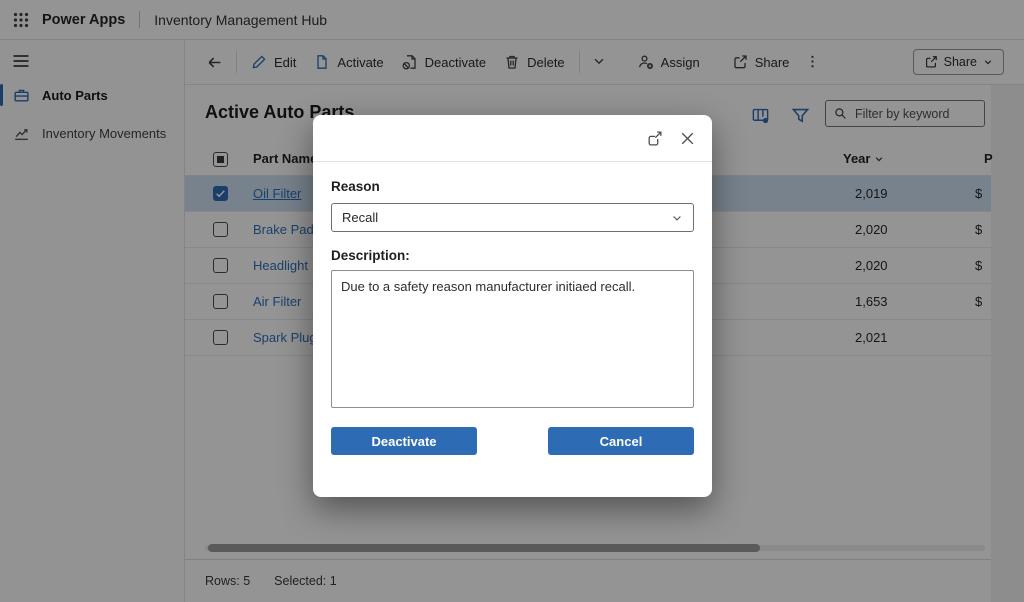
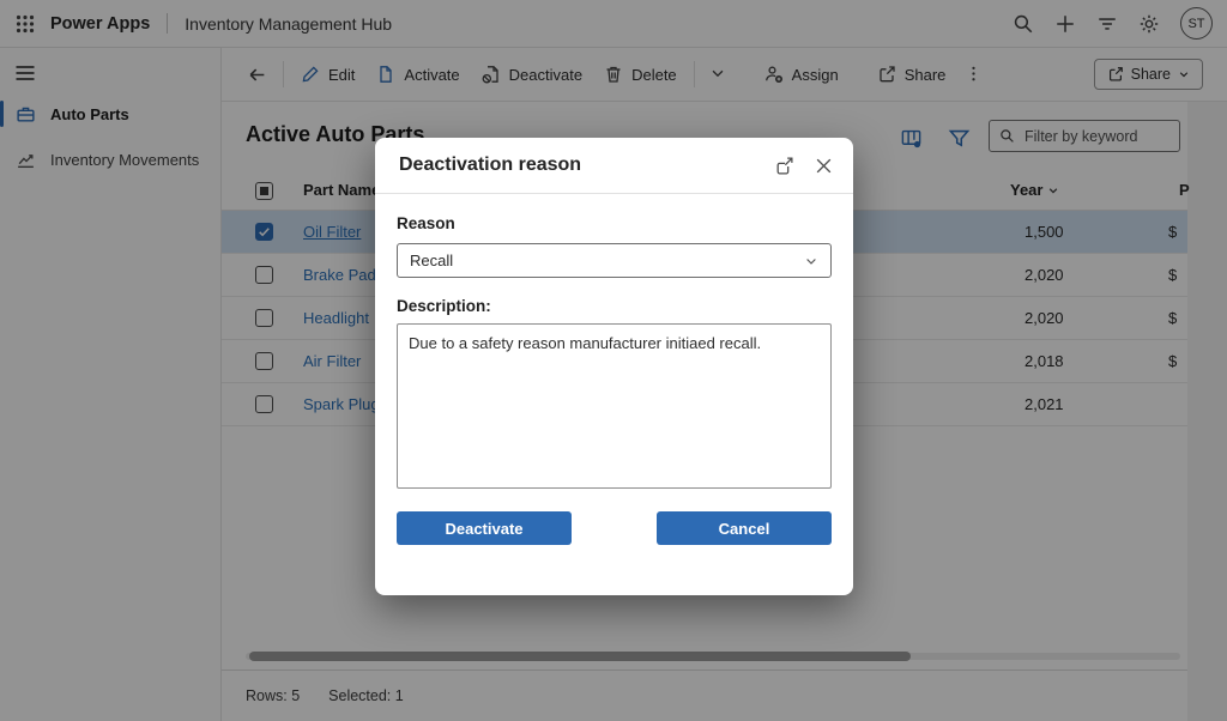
  Power Apps
  Inventory Management Hub
+ ST
  Auto Parts
  Inventory Movements
  Edit
  Activate
  Deactivate
  Delete
  Assign
  Share
  Share
  Active Auto Parts
  Filter by keyword
  Part Nam
  Year
  P
  Oil Filter
- 2,019
+ 1,500
  $
  Brake Pad
  2,020
  $
  Headlight
  2,020
  $
  Air Filter
- 1,653
+ 2,018
  $
  Spark Plu
  2,021
  Rows: 5
  Selected: 1
+ Deactivation reason
  Reason
  Recall
  Description:
  Due to a safety reason manufacturer initiaed recall.
  Deactivate
  Cancel
